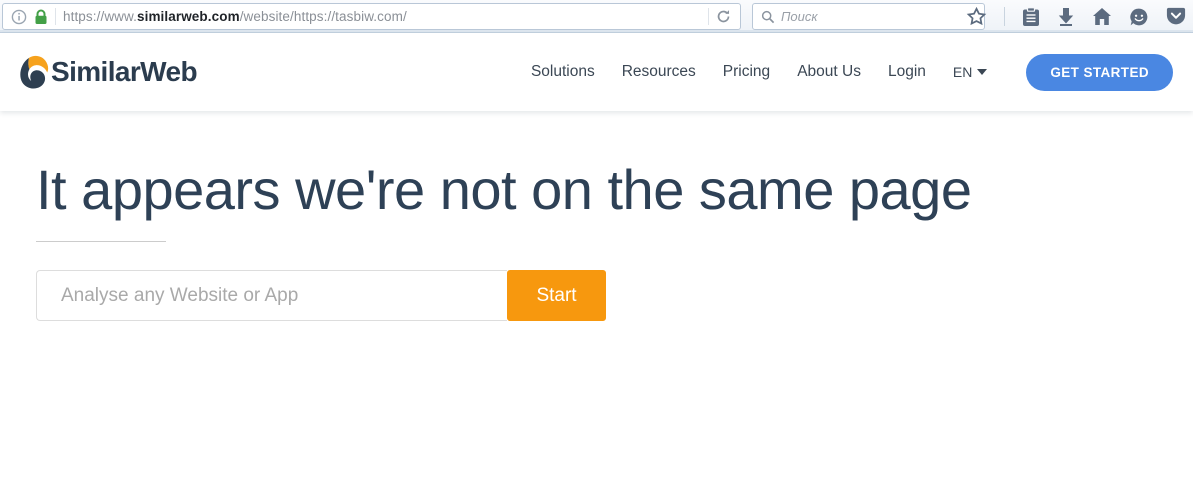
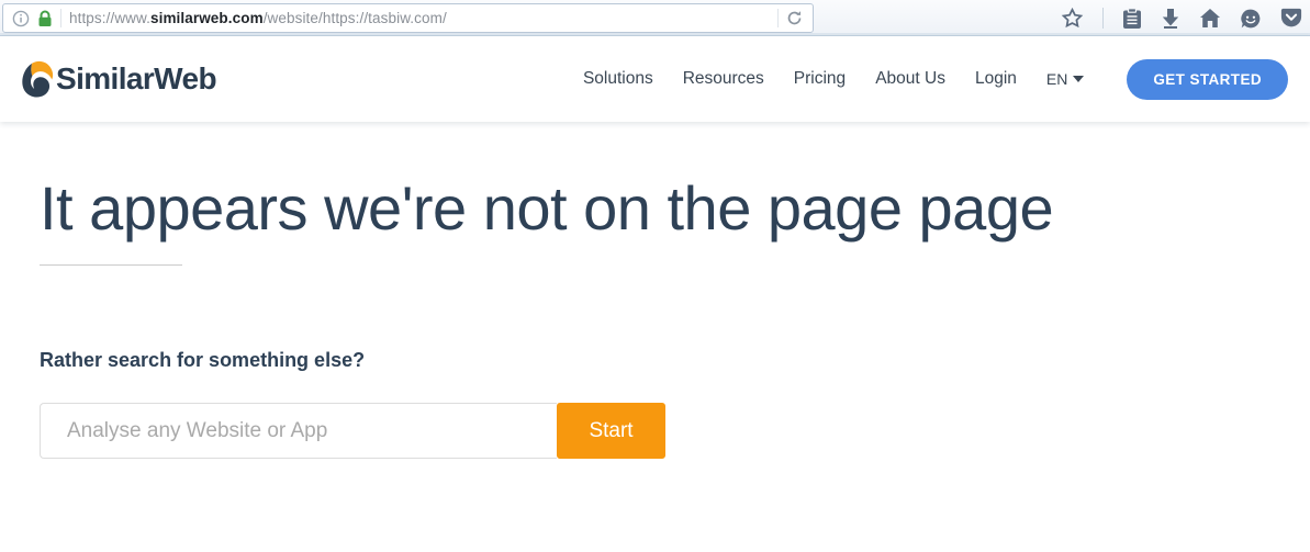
  https://www.similarweb.com/website/https://tasbiw.com/
- Поиск
  SimilarWeb
  Solutions
  Resources
  Pricing
  About Us
  Login
  EN
  GET STARTED
- It appears we're not on the same page
+ It appears we're not on the page page
+ Rather search for something else?
  Analyse any Website or App
  Start
